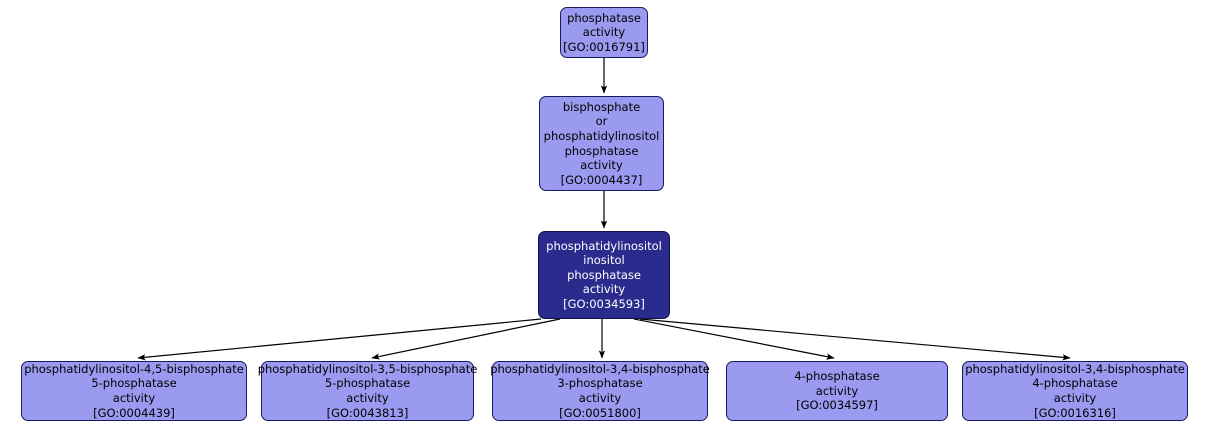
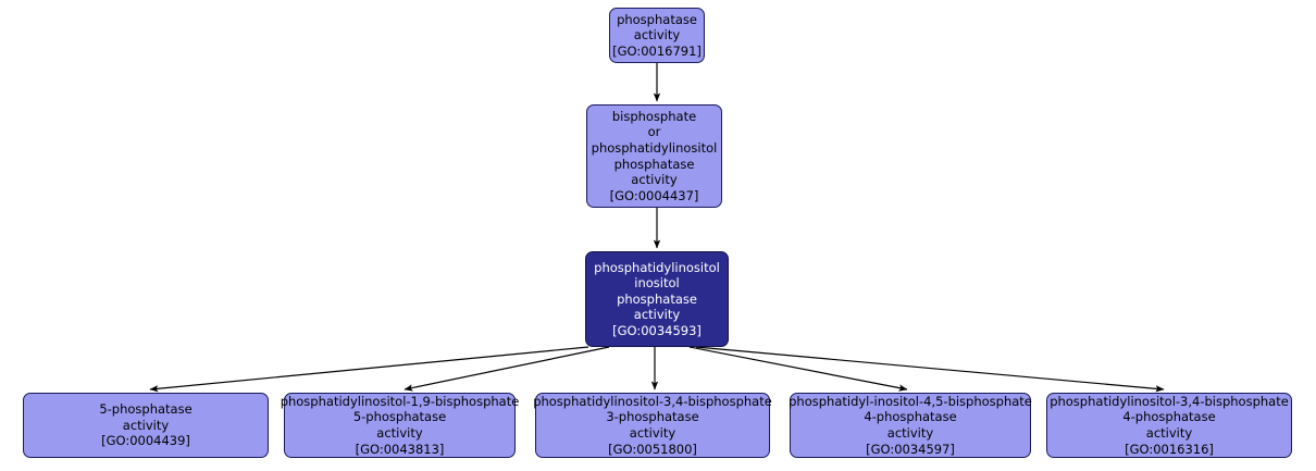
  phosphatase
  activity
  [GO:0016791]
  bisphosphate
  or
  phosphatidylinositol
  phosphatase
  activity
  [GO:0004437]
  phosphatidylinositol
  inositol
  phosphatase
  activity
  [GO:0034593]
- phosphatidylinositol-4,5-bisphosphate
  5-phosphatase
  activity
  [GO:0004439]
- phosphatidylinositol-3,5-bisphosphate
+ phosphatidylinositol-1,9-bisphosphate
  5-phosphatase
  activity
  [GO:0043813]
  phosphatidylinositol-3,4-bisphosphate
  3-phosphatase
  activity
  [GO:0051800]
+ phosphatidyl-inositol-4,5-bisphosphate
  4-phosphatase
  activity
  [GO:0034597]
  phosphatidylinositol-3,4-bisphosphate
  4-phosphatase
  activity
  [GO:0016316]
